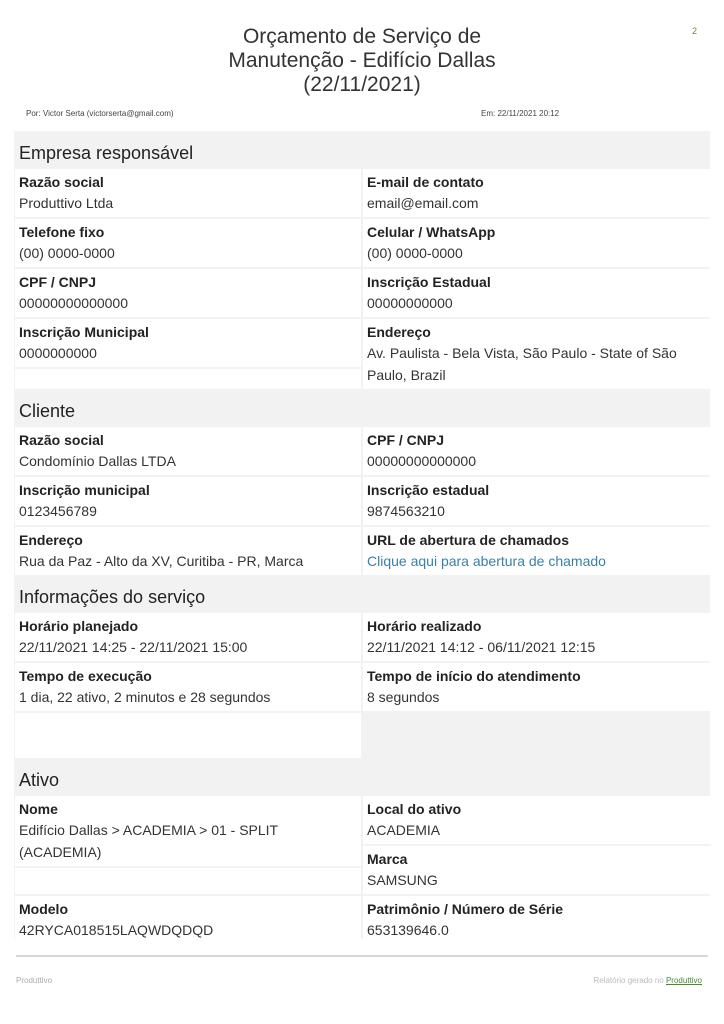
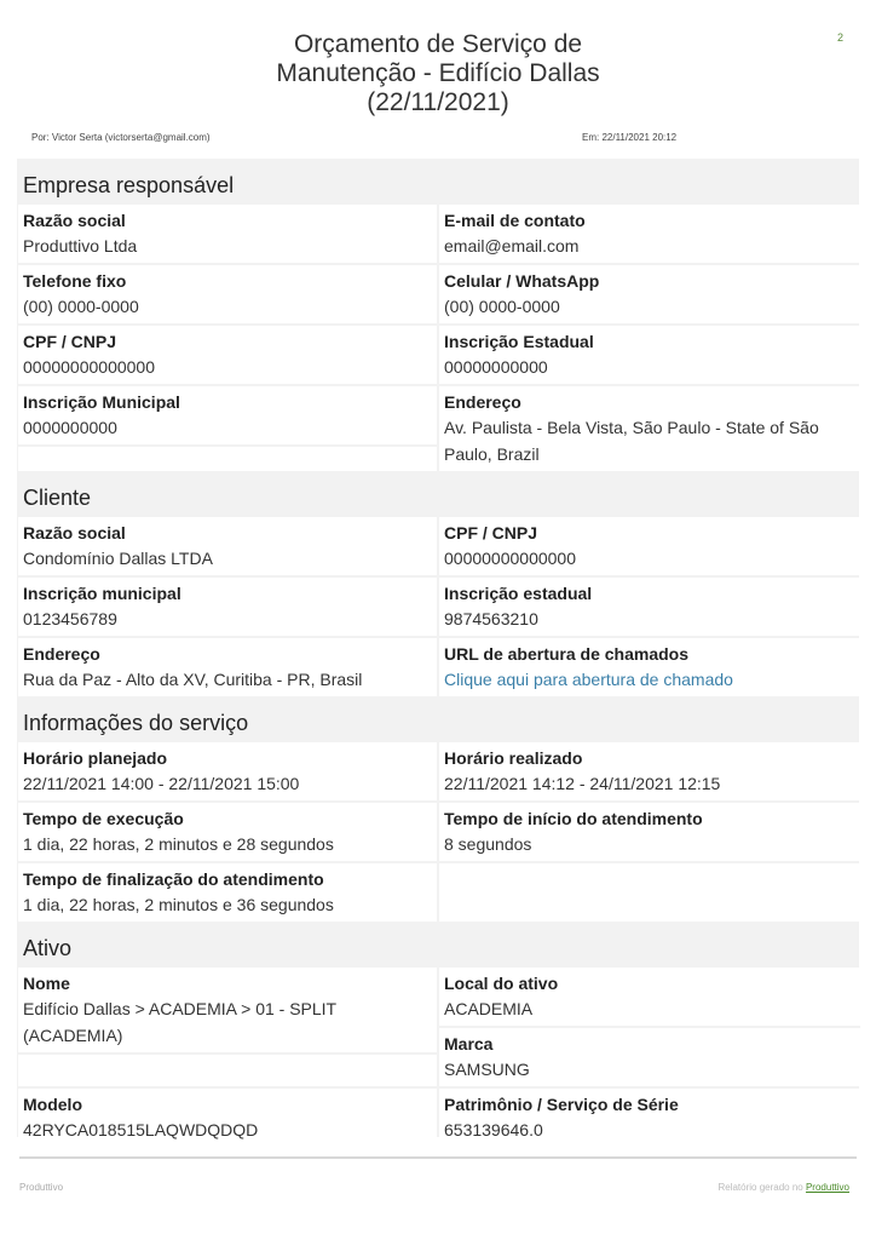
  2
  Orçamento de Serviço de
  Manutenção - Edifício Dallas
  (22/11/2021)
  Por: Victor Serta (victorserta@gmail.com)
  Em: 22/11/2021 20:12
  Empresa responsável
  Razão social
  Produttivo Ltda
  E-mail de contato
  email@email.com
  Telefone fixo
  (00) 0000-0000
  Celular / WhatsApp
  (00) 0000-0000
  CPF / CNPJ
  00000000000000
  Inscrição Estadual
  00000000000
  Inscrição Municipal
  0000000000
  Endereço
  Av. Paulista - Bela Vista, São Paulo - State of São Paulo, Brazil
  Cliente
  Razão social
  Condomínio Dallas LTDA
  CPF / CNPJ
  00000000000000
  Inscrição municipal
  0123456789
  Inscrição estadual
  9874563210
  Endereço
- Rua da Paz - Alto da XV, Curitiba - PR, Marca
+ Rua da Paz - Alto da XV, Curitiba - PR, Brasil
  URL de abertura de chamados
  Clique aqui para abertura de chamado
  Informações do serviço
  Horário planejado
- 22/11/2021 14:25 - 22/11/2021 15:00
+ 22/11/2021 14:00 - 22/11/2021 15:00
  Horário realizado
- 22/11/2021 14:12 - 06/11/2021 12:15
+ 22/11/2021 14:12 - 24/11/2021 12:15
  Tempo de execução
- 1 dia, 22 ativo, 2 minutos e 28 segundos
+ 1 dia, 22 horas, 2 minutos e 28 segundos
  Tempo de início do atendimento
  8 segundos
+ Tempo de finalização do atendimento
+ 1 dia, 22 horas, 2 minutos e 36 segundos
  Ativo
  Nome
  Edifício Dallas > ACADEMIA > 01 - SPLIT (ACADEMIA)
  Local do ativo
  ACADEMIA
  Marca
  SAMSUNG
  Modelo
  42RYCA018515LAQWDQDQD
- Patrimônio / Número de Série
+ Patrimônio / Serviço de Série
  653139646.0
  Produttivo
  Relatório gerado no Produttivo
